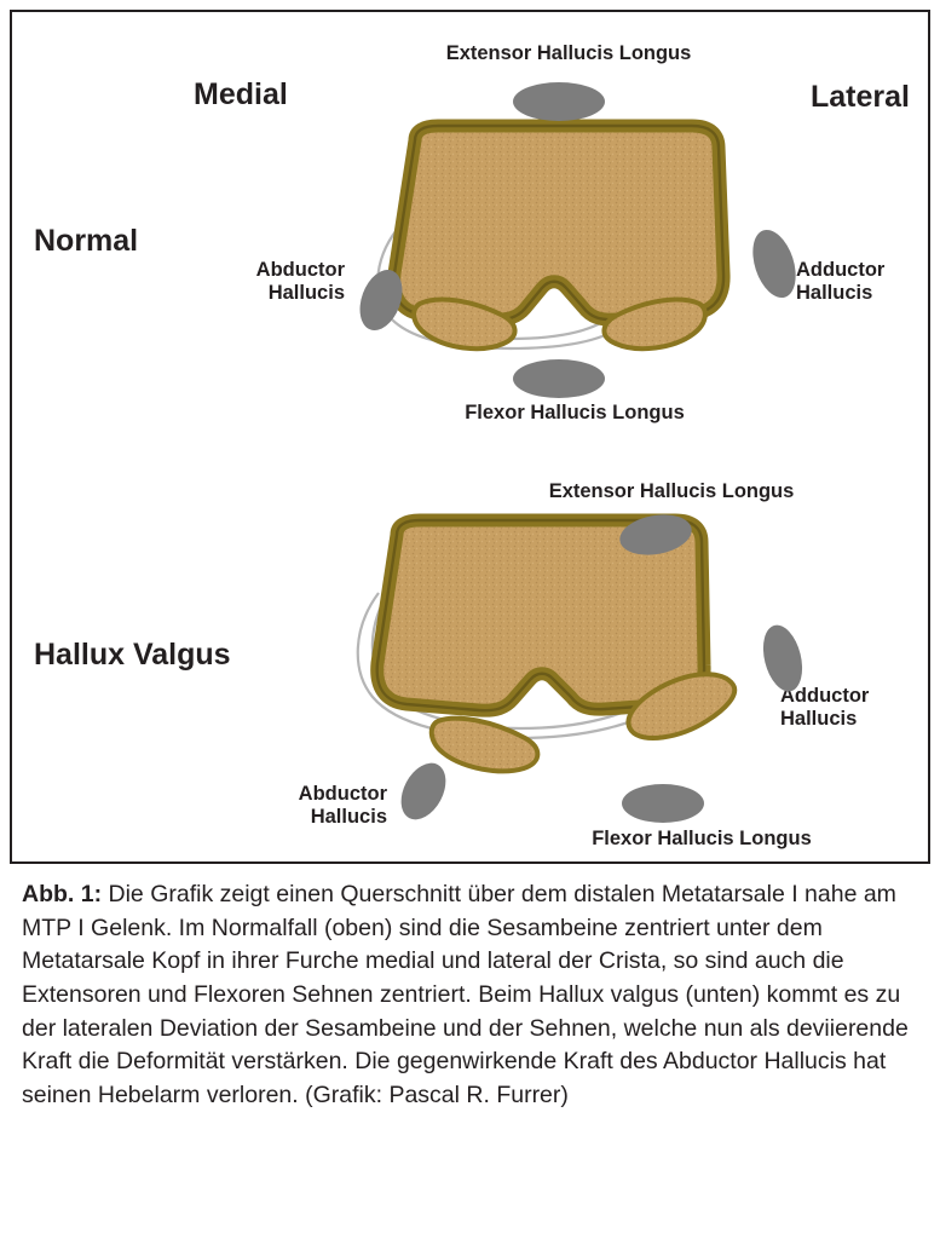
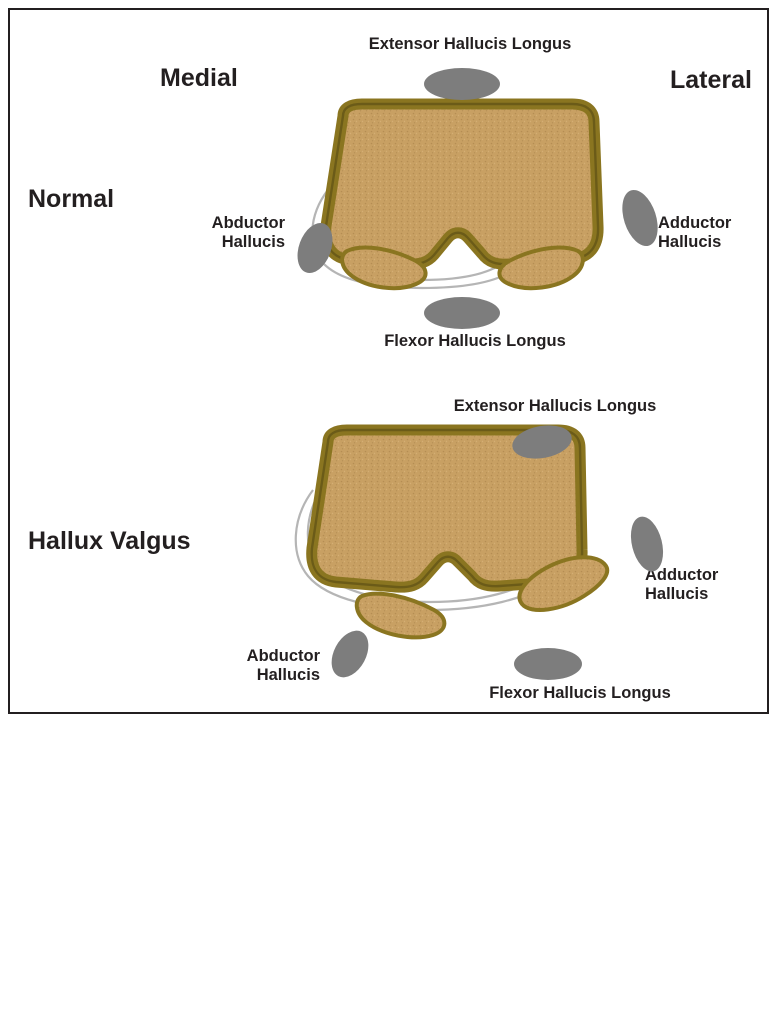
  Medial
  Lateral
  Normal
  Extensor Hallucis Longus
  Flexor Hallucis Longus
  Abductor
  Hallucis
  Adductor
  Hallucis
  Hallux Valgus
  Extensor Hallucis Longus
  Flexor Hallucis Longus
  Abductor
  Hallucis
  Adductor
  Hallucis
- Abb. 1: Die Grafik zeigt einen Querschnitt über dem distalen Metatarsale I nahe am MTP I Gelenk. Im Normalfall (oben) sind die Sesambeine zentriert unter dem Metatarsale Kopf in ihrer Furche medial und lateral der Crista, so sind auch die Extensoren und Flexoren Sehnen zentriert. Beim Hallux valgus (unten) kommt es zu der lateralen Deviation der Sesambeine und der Sehnen, welche nun als deviierende Kraft die Deformität verstärken. Die gegenwirkende Kraft des Abductor Hallucis hat seinen Hebelarm verloren. (Grafik: Pascal R. Furrer)
